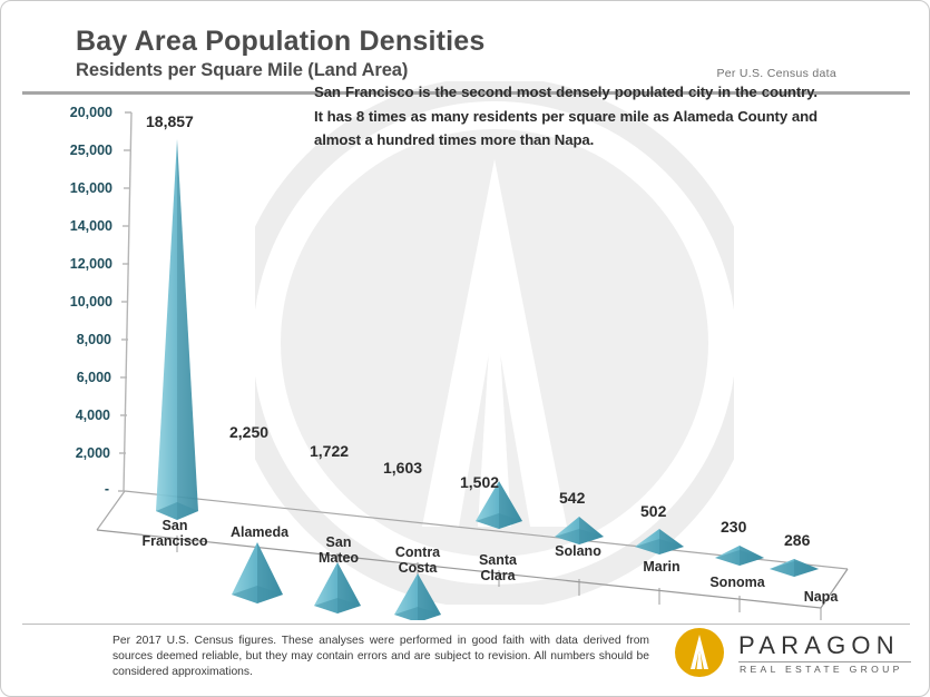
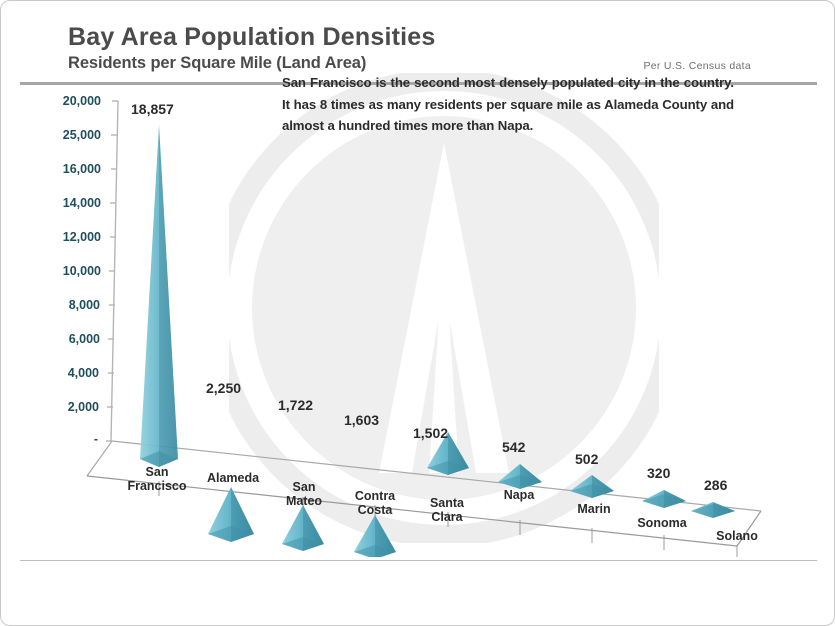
  Bay Area Population Densities
  Residents per Square Mile (Land Area)
  Per U.S. Census data
  20,000
  25,000
  16,000
  14,000
  12,000
  10,000
  8,000
  6,000
  4,000
  2,000
  -
  18,857
  2,250
  1,722
  1,603
  1,502
  542
  502
- 230
+ 320
  286
  San
  Francisco
  Alameda
  San
  Mateo
  Contra
  Costa
  Santa
  Clara
- Solano
+ Napa
  Marin
  Sonoma
- Napa
+ Solano
  San Francisco is the second most densely populated city in the country. It has 8 times as many residents per square mile as Alameda County and almost a hundred times more than Napa.
- Per 2017 U.S. Census figures. These analyses were performed in good faith with data derived from sources deemed reliable, but they may contain errors and are subject to revision. All numbers should be considered approximations.
- PARAGON
- REAL ESTATE GROUP
